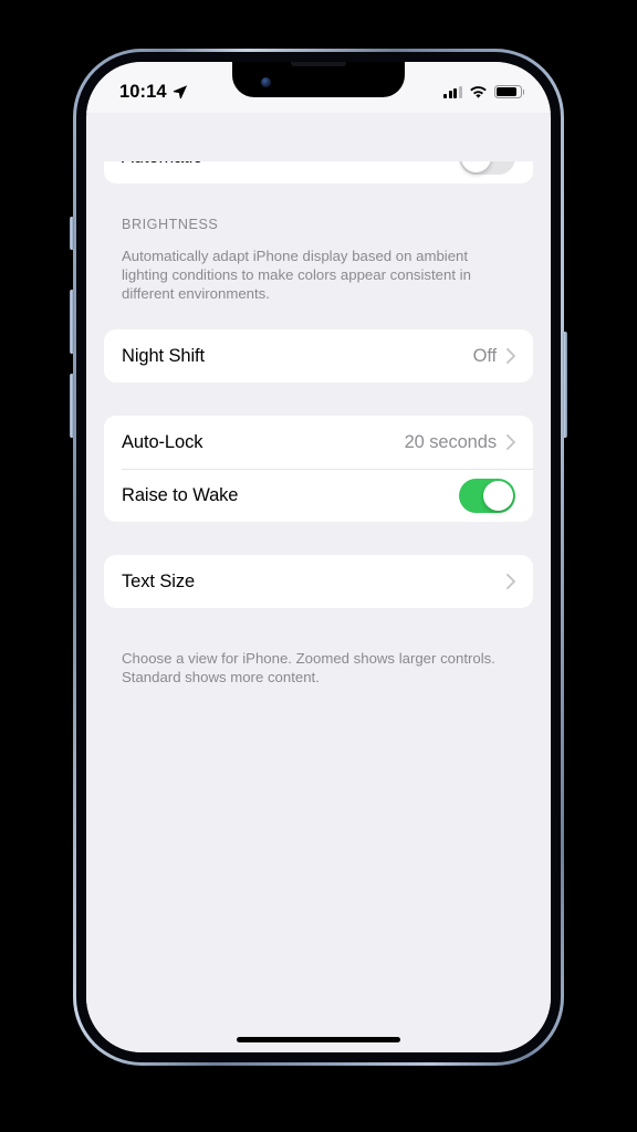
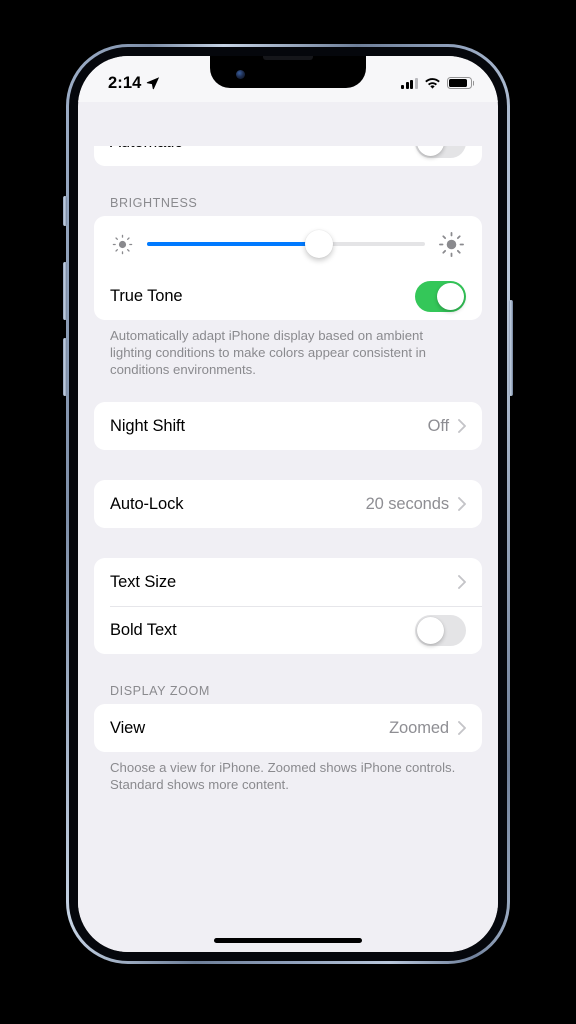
- 10:14
+ 2:14
  BRIGHTNESS
+ True Tone
- Automatically adapt iPhone display based on ambient lighting conditions to make colors appear consistent in different environments.
+ Automatically adapt iPhone display based on ambient lighting conditions to make colors appear consistent in conditions environments.
  Night Shift
  Off
  Auto-Lock
  20 seconds
- Raise to Wake
  Text Size
+ Bold Text
+ DISPLAY ZOOM
+ View
+ Zoomed
- Choose a view for iPhone. Zoomed shows larger controls. Standard shows more content.
+ Choose a view for iPhone. Zoomed shows iPhone controls. Standard shows more content.
